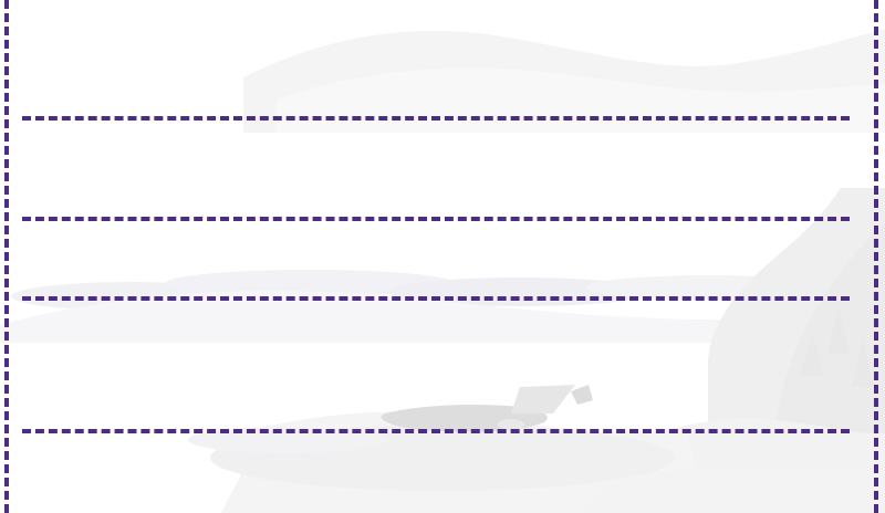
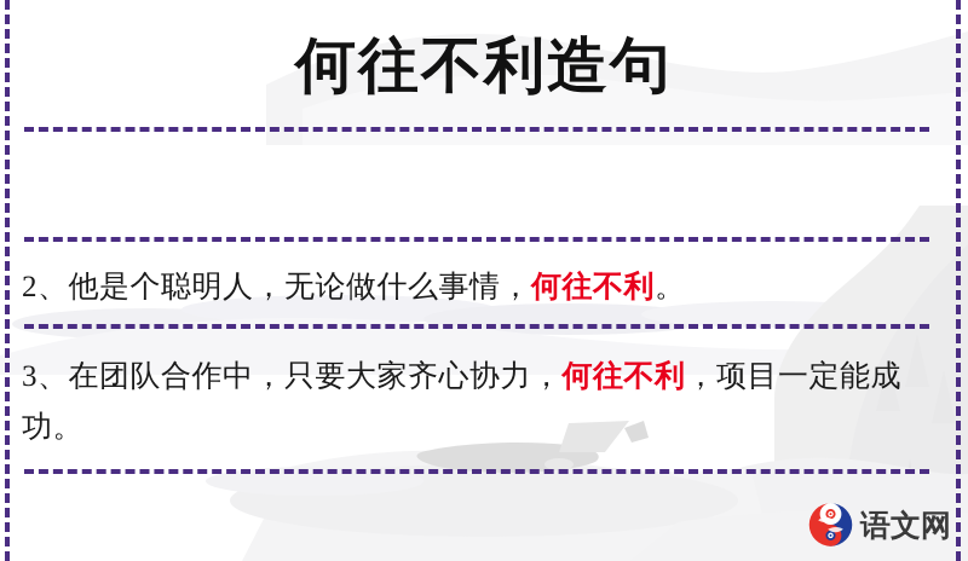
+ 何往不利造句
+ 2、他是个聪明人，无论做什么事情，何往不利。
+ 3、在团队合作中，只要大家齐心协力，何往不利，项目一定能成功。
+ 语文网
